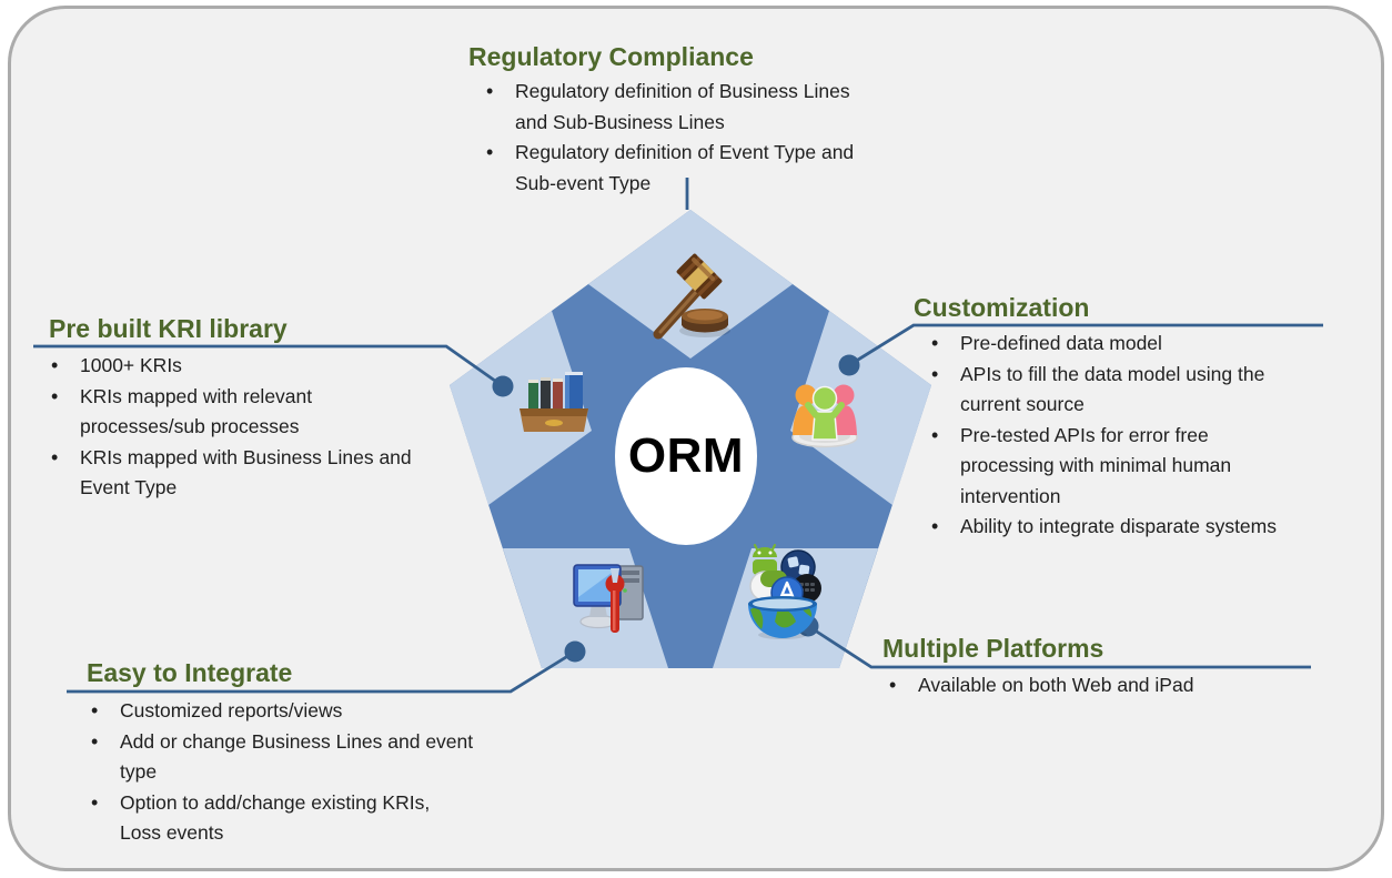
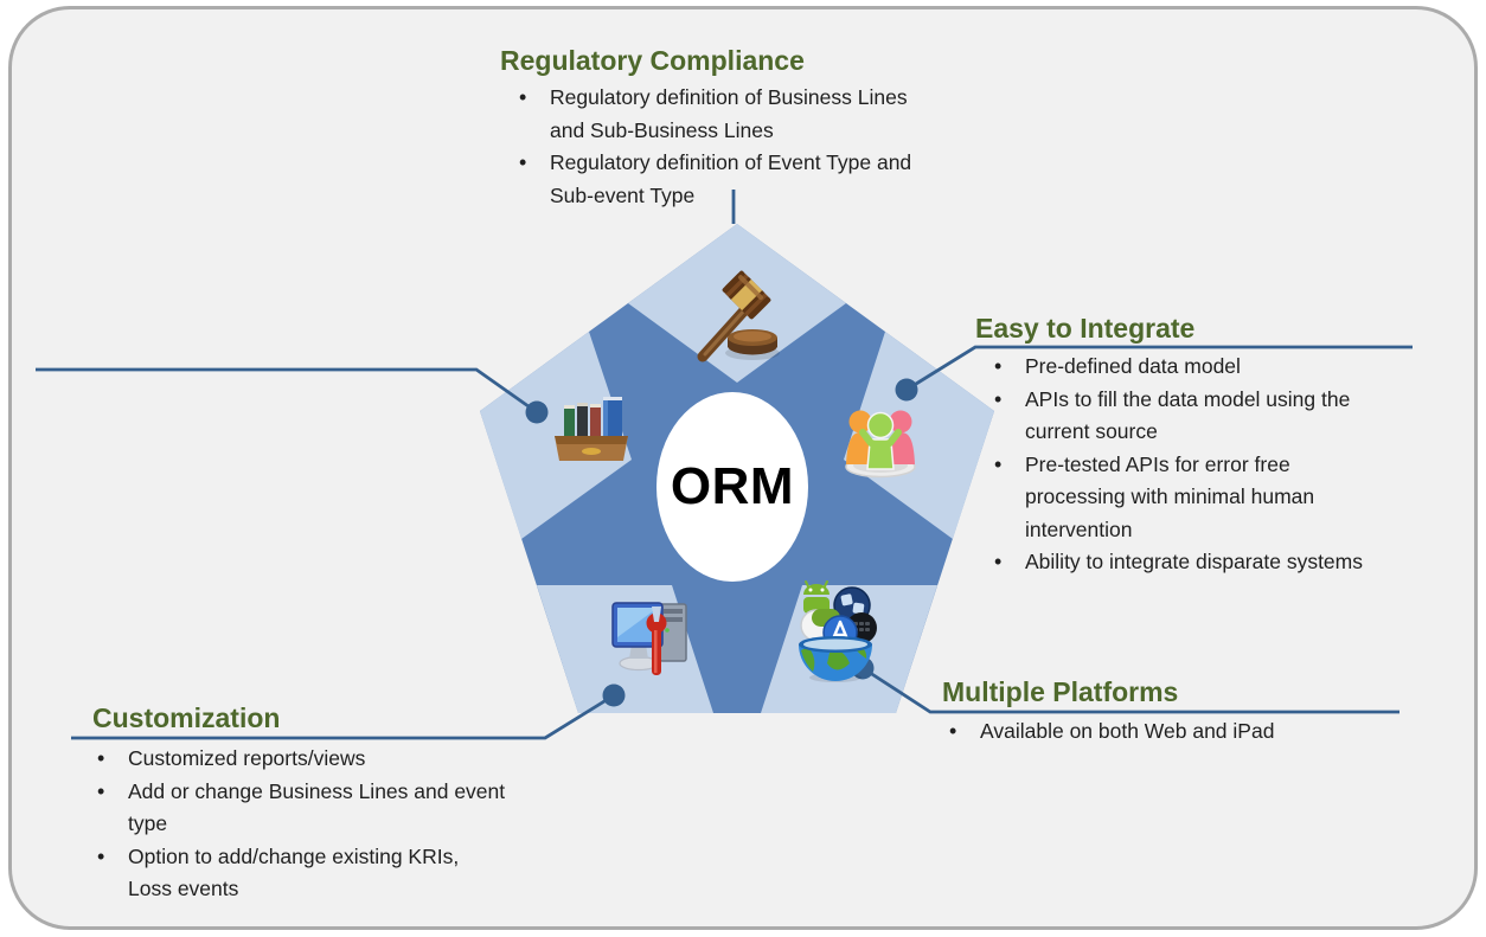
  ORM
  Regulatory Compliance
  Regulatory definition of Business Lines
  and Sub-Business Lines
  Regulatory definition of Event Type and
  Sub-event Type
- Customization
+ Easy to Integrate
  Pre-defined data model
  APIs to fill the data model using the
  current source
  Pre-tested APIs for error free
  processing with minimal human
  intervention
  Ability to integrate disparate systems
  Multiple Platforms
  Available on both Web and iPad
- Easy to Integrate
+ Customization
  Customized reports/views
  Add or change Business Lines and event
  type
  Option to add/change existing KRIs,
  Loss events
- Pre built KRI library
- 1000+ KRIs
- KRIs mapped with relevant
- processes/sub processes
- KRIs mapped with Business Lines and
- Event Type
